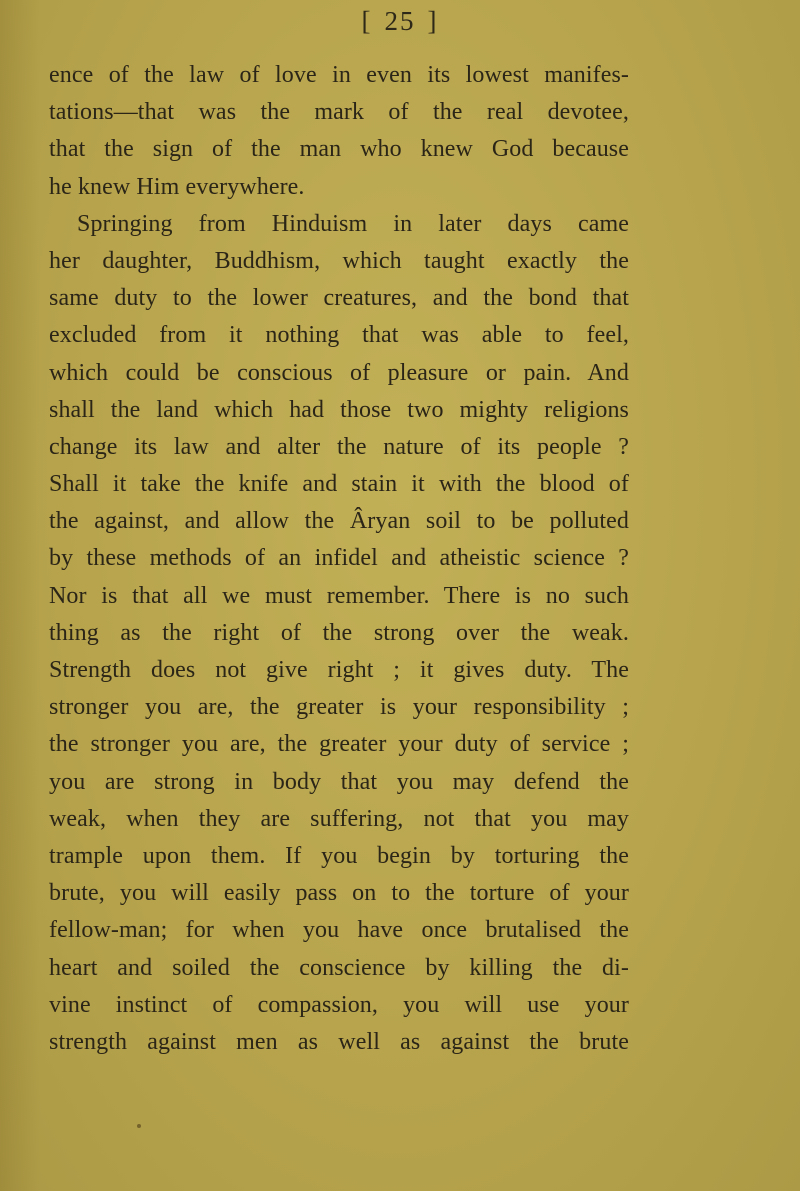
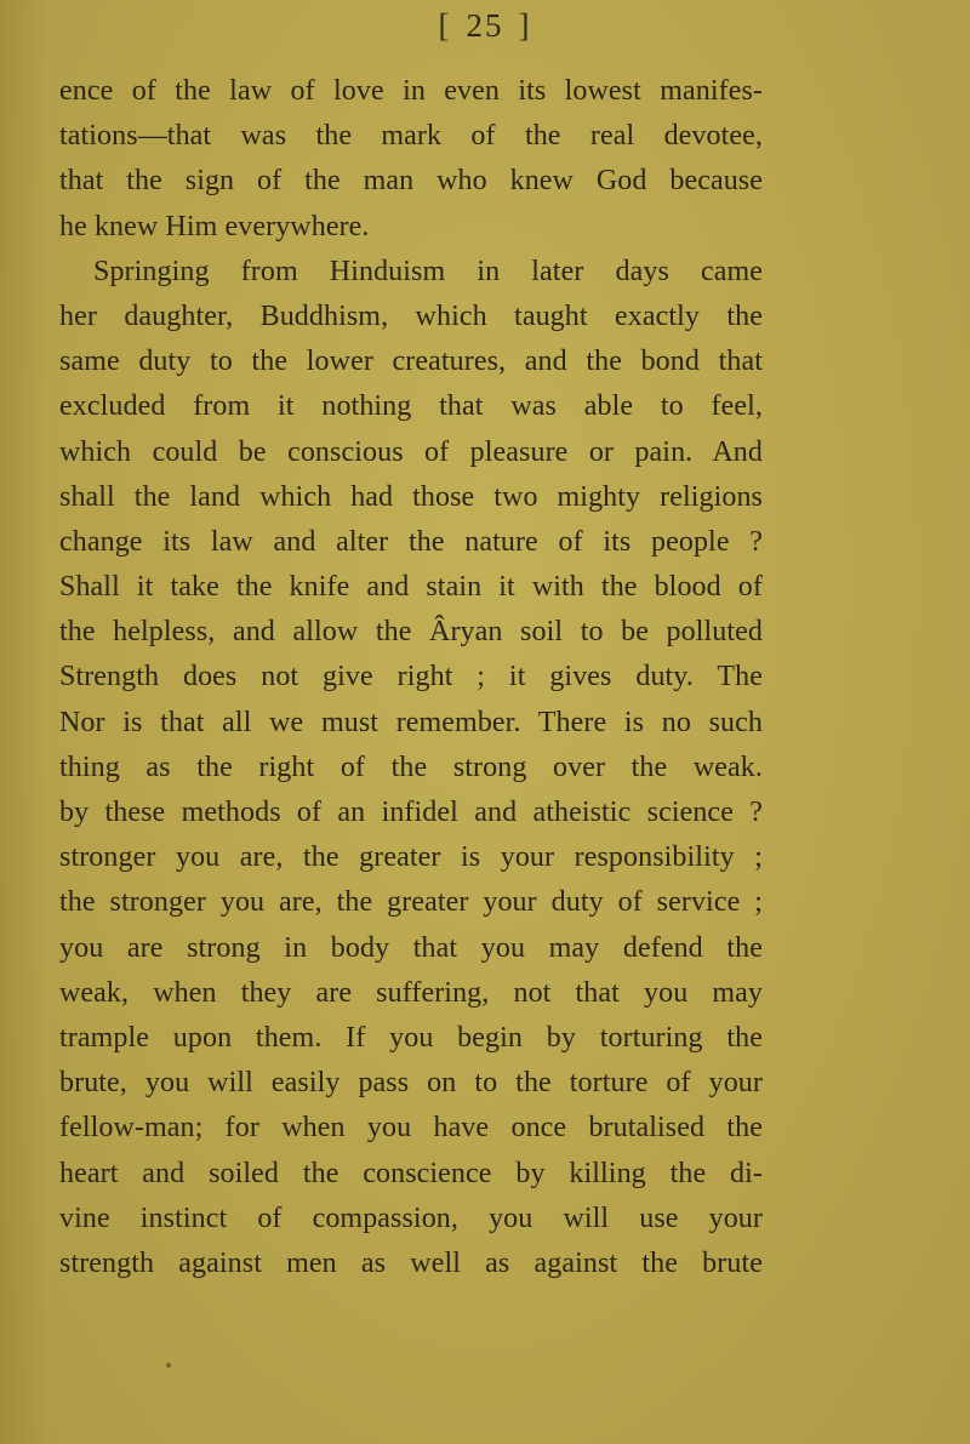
  [ 25 ]
  ence of the law of love in even its lowest manifes-
  tations—that was the mark of the real devotee,
  that the sign of the man who knew God because
  he knew Him everywhere.
  Springing from Hinduism in later days came
  her daughter, Buddhism, which taught exactly the
  same duty to the lower creatures, and the bond that
  excluded from it nothing that was able to feel,
  which could be conscious of pleasure or pain. And
  shall the land which had those two mighty religions
  change its law and alter the nature of its people ?
  Shall it take the knife and stain it with the blood of
- the against, and allow the Âryan soil to be polluted
+ the helpless, and allow the Âryan soil to be polluted
- by these methods of an infidel and atheistic science ?
+ Strength does not give right ; it gives duty. The
  Nor is that all we must remember. There is no such
  thing as the right of the strong over the weak.
- Strength does not give right ; it gives duty. The
+ by these methods of an infidel and atheistic science ?
  stronger you are, the greater is your responsibility ;
  the stronger you are, the greater your duty of service ;
  you are strong in body that you may defend the
  weak, when they are suffering, not that you may
  trample upon them. If you begin by torturing the
  brute, you will easily pass on to the torture of your
  fellow-man; for when you have once brutalised the
  heart and soiled the conscience by killing the di-
  vine instinct of compassion, you will use your
  strength against men as well as against the brute
